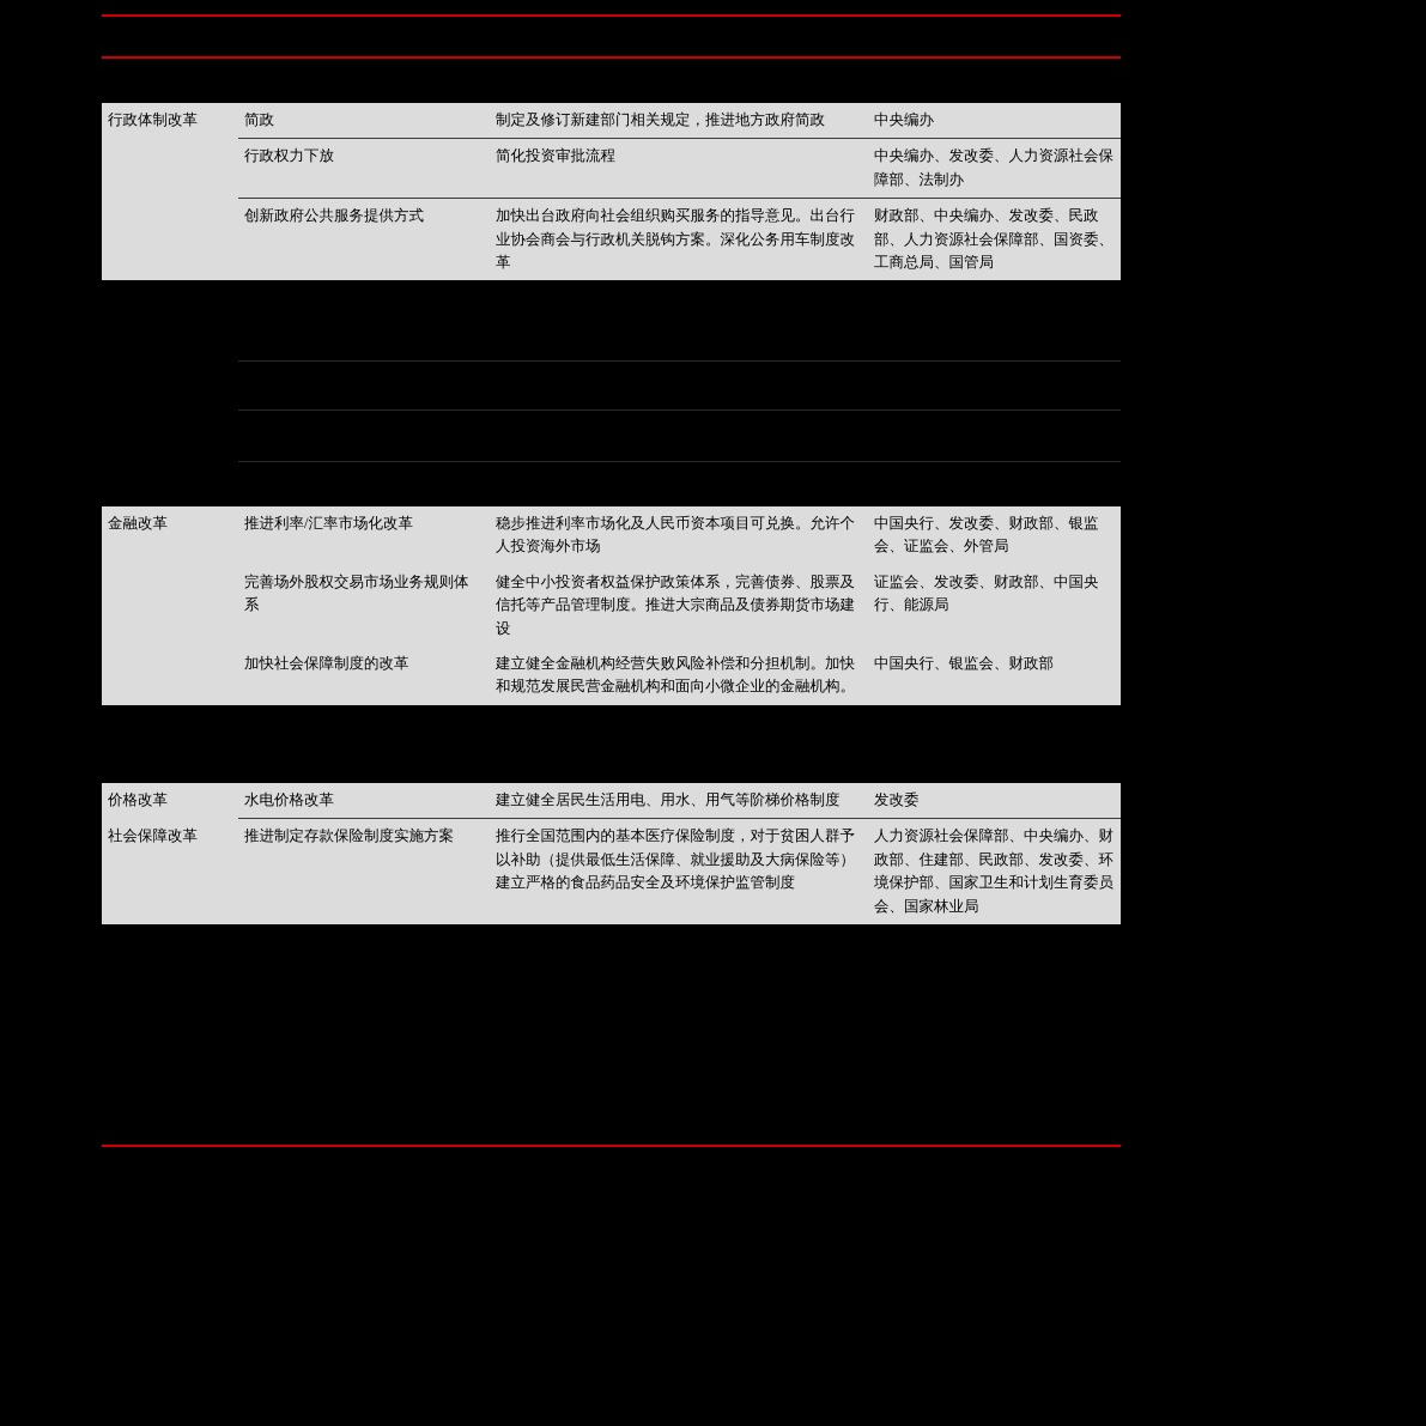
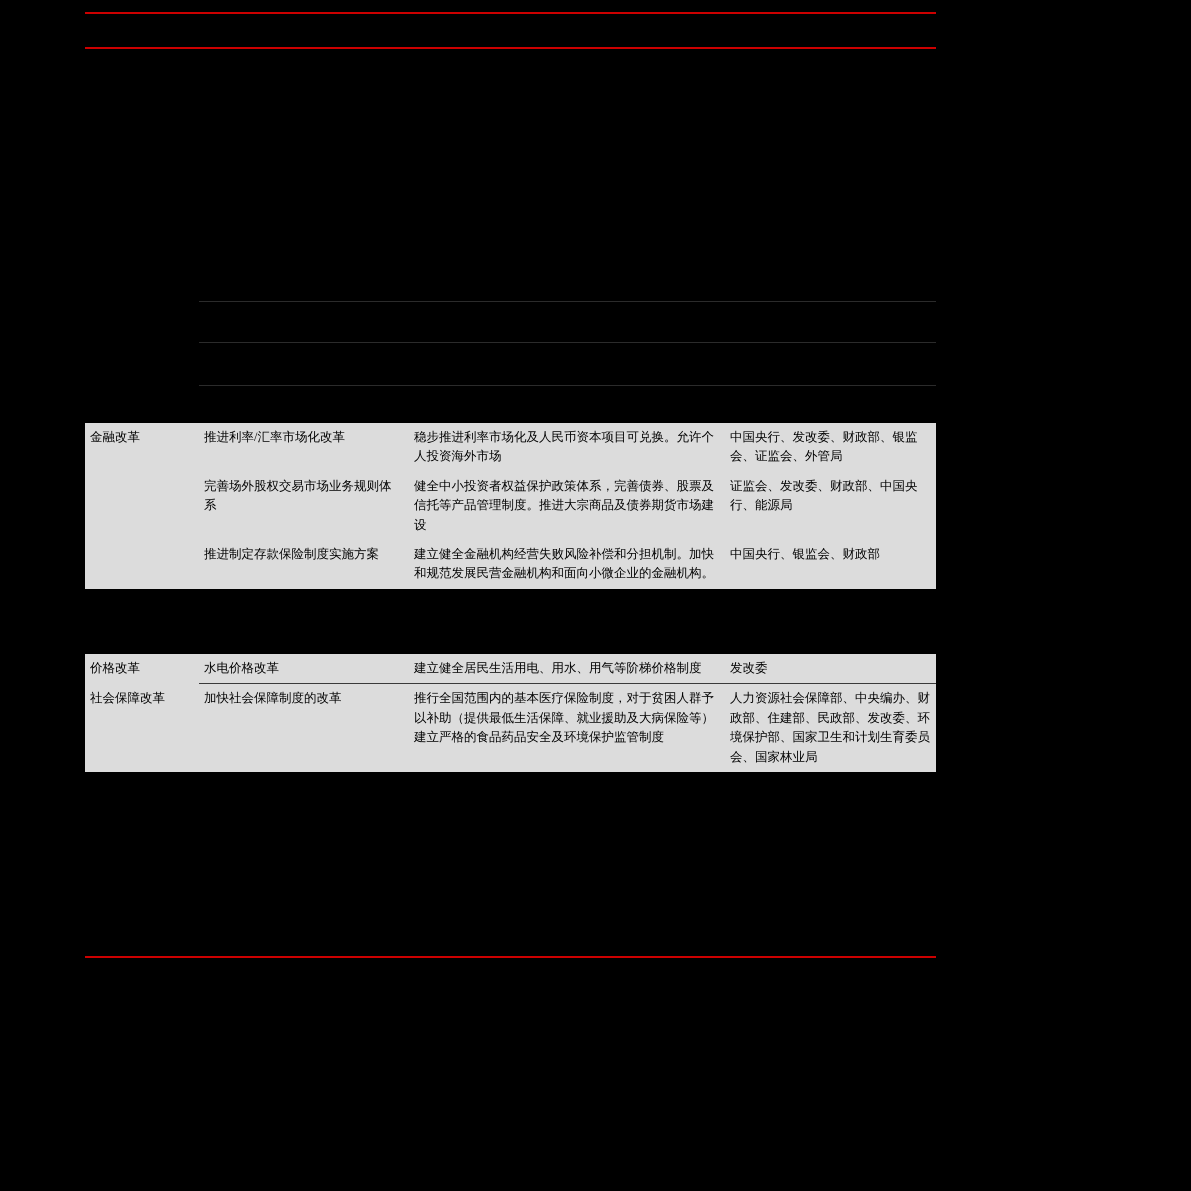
- 行政体制改革	简政	制定及修订新建部门相关规定，推进地方政府简政	中央编办
- 	行政权力下放	简化投资审批流程	中央编办、发改委、人力资源社会保障部、法制办
- 	创新政府公共服务提供方式	加快出台政府向社会组织购买服务的指导意见。出台行业协会商会与行政机关脱钩方案。深化公务用车制度改革	财政部、中央编办、发改委、民政部、人力资源社会保障部、国资委、工商总局、国管局
  金融改革	推进利率/汇率市场化改革	稳步推进利率市场化及人民币资本项目可兑换。允许个人投资海外市场	中国央行、发改委、财政部、银监会、证监会、外管局
  	完善场外股权交易市场业务规则体系	健全中小投资者权益保护政策体系，完善债券、股票及信托等产品管理制度。推进大宗商品及债券期货市场建设	证监会、发改委、财政部、中国央行、能源局
- 	加快社会保障制度的改革	建立健全金融机构经营失败风险补偿和分担机制。加快和规范发展民营金融机构和面向小微企业的金融机构。	中国央行、银监会、财政部
+ 	推进制定存款保险制度实施方案	建立健全金融机构经营失败风险补偿和分担机制。加快和规范发展民营金融机构和面向小微企业的金融机构。	中国央行、银监会、财政部
  价格改革	水电价格改革	建立健全居民生活用电、用水、用气等阶梯价格制度	发改委
- 社会保障改革	推进制定存款保险制度实施方案	推行全国范围内的基本医疗保险制度，对于贫困人群予以补助（提供最低生活保障、就业援助及大病保险等）建立严格的食品药品安全及环境保护监管制度	人力资源社会保障部、中央编办、财政部、住建部、民政部、发改委、环境保护部、国家卫生和计划生育委员会、国家林业局
+ 社会保障改革	加快社会保障制度的改革	推行全国范围内的基本医疗保险制度，对于贫困人群予以补助（提供最低生活保障、就业援助及大病保险等）建立严格的食品药品安全及环境保护监管制度	人力资源社会保障部、中央编办、财政部、住建部、民政部、发改委、环境保护部、国家卫生和计划生育委员会、国家林业局
